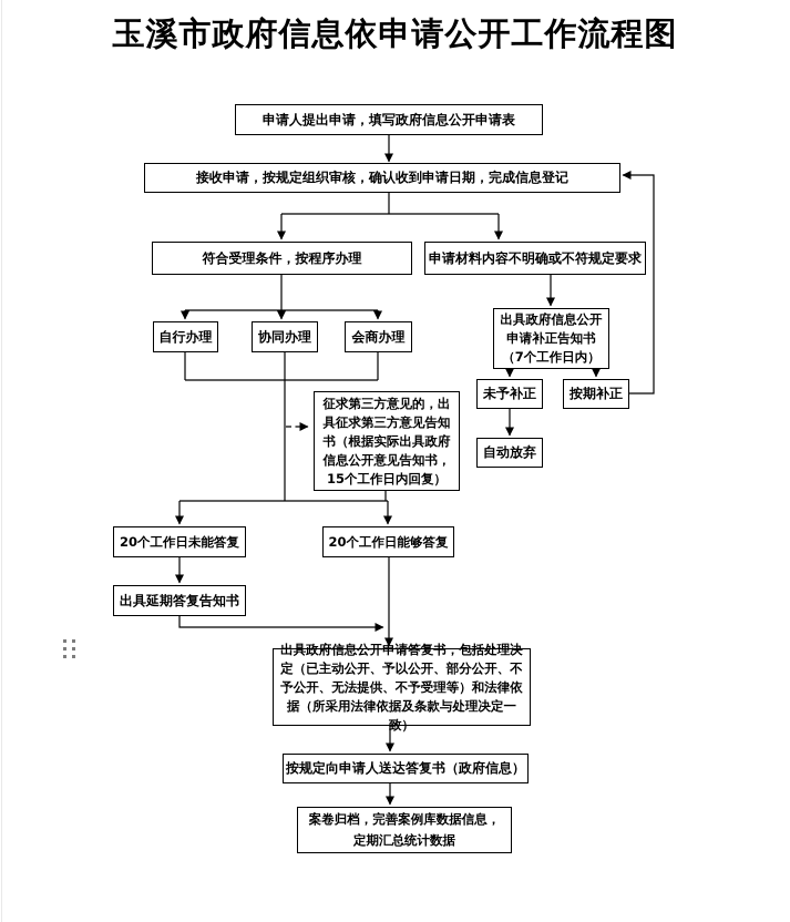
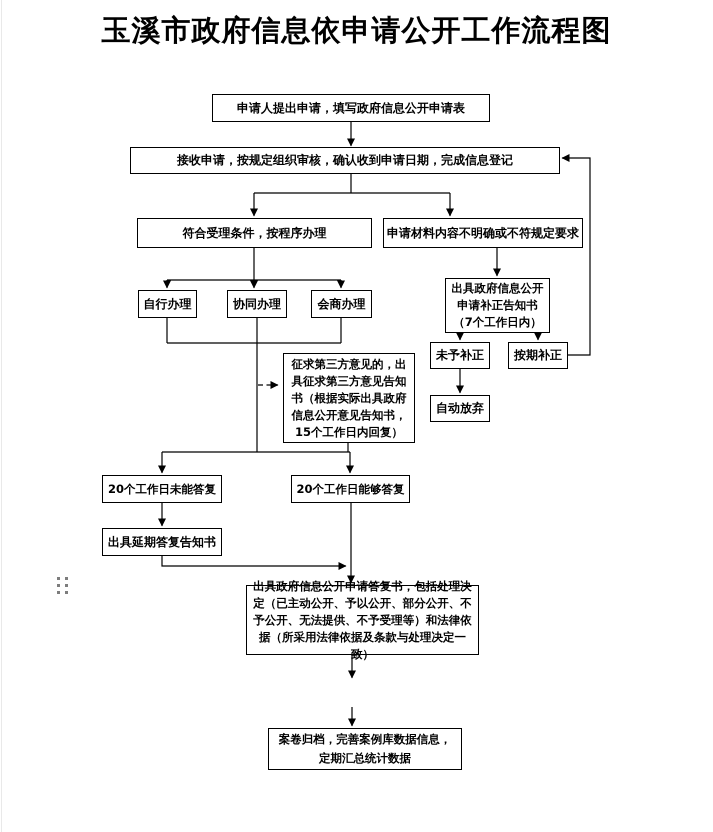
  玉溪市政府信息依申请公开工作流程图
  申请人提出申请，填写政府信息公开申请表
  接收申请，按规定组织审核，确认收到申请日期，完成信息登记
  符合受理条件，按程序办理
  申请材料内容不明确或不符规定要求
  自行办理
  协同办理
  会商办理
  征求第三方意见的，出具征求第三方意见告知书（根据实际出具政府信息公开意见告知书，15个工作日内回复）
  出具政府信息公开申请补正告知书（7个工作日内）
  未予补正
  按期补正
  自动放弃
  20个工作日未能答复
  20个工作日能够答复
  出具延期答复告知书
  出具政府信息公开申请答复书，包括处理决定（已主动公开、予以公开、部分公开、不予公开、无法提供、不予受理等）和法律依据（所采用法律依据及条款与处理决定一致）
- 按规定向申请人送达答复书（政府信息）
  案卷归档，完善案例库数据信息，定期汇总统计数据
